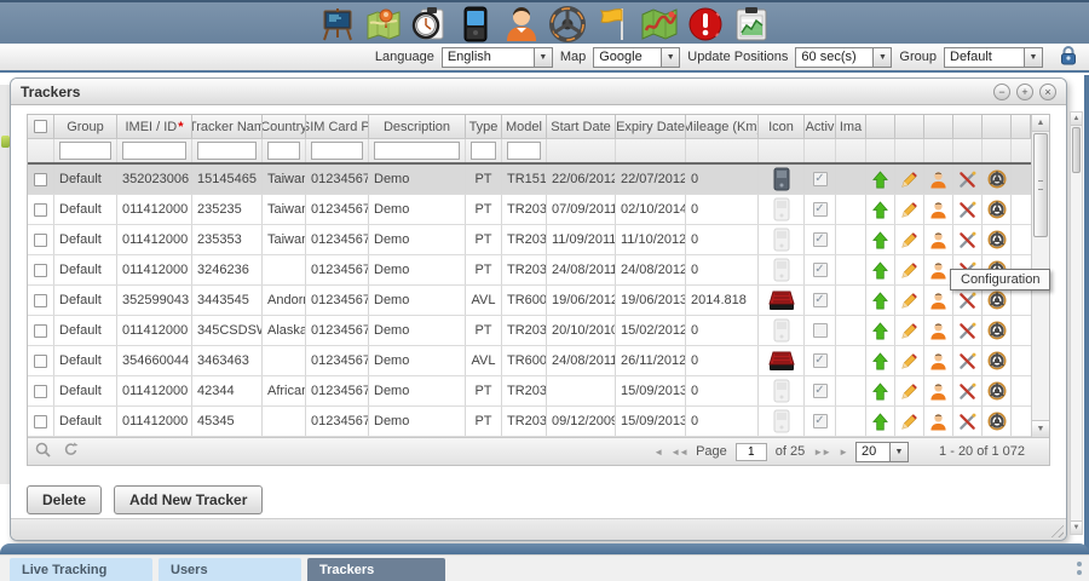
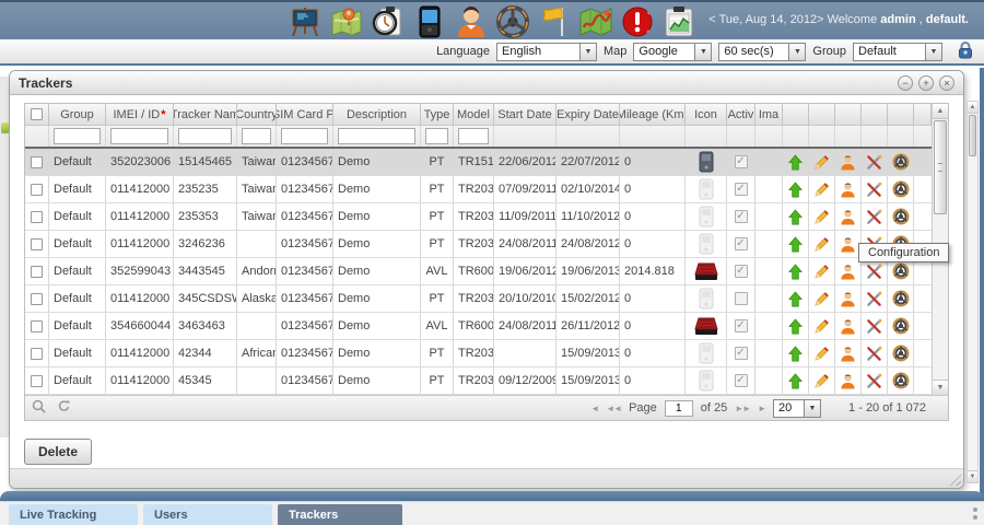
+ < Tue, Aug 14, 2012> Welcome admin , default.
  Language
  English
  Map
  Google
- Update Positions
  60 sec(s)
  Group
  Default
  Trackers
  −
  +
  ×
  Group
  IMEI / ID
  *
  Tracker Nam
  Country
  SIM Card P
  Description
  Type
  Model
  Start Date
  Expiry Date
  Mileage (Km
  Icon
  Activ
  Ima
  Default
  352023006
  15145465
  Taiwan
  01234567
  Demo
  PT
  TR151
  22/06/2012
  22/07/2012
  0
  ✓
  Default
  011412000
  235235
  Taiwan
  01234567
  Demo
  PT
  TR203
  07/09/2011
  02/10/2014
  0
  ✓
  Default
  011412000
  235353
  Taiwan
  01234567
  Demo
  PT
  TR203
  11/09/2011
  11/10/2012
  0
  ✓
  Default
  011412000
  3246236
  01234567
  Demo
  PT
  TR203
  24/08/2011
  24/08/2012
  0
  ✓
  Default
  352599043
  3443545
  Andorr
  01234567
  Demo
  AVL
  TR600
  19/06/2012
  19/06/2013
  2014.818
  ✓
  Default
  011412000
  345CSDS
  Alaska
  01234567
  Demo
  PT
  TR203
  20/10/2010
  15/02/2012
  0
  Default
  354660044
  3463463
  01234567
  Demo
  AVL
  TR600
  24/08/2011
  26/11/2012
  0
  ✓
  Default
  011412000
  42344
  African
  01234567
  Demo
  PT
  TR203
  15/09/2013
  0
  ✓
  Default
  011412000
  45345
  01234567
  Demo
  PT
  TR203
  09/12/2009
  15/09/2013
  0
  ✓
  ◄
  ◄◄
  Page
  1
  of 25
  ►►
  ►
  20
  1 - 20 of 1 072
  Delete
- Add New Tracker
  Configuration
  Live Tracking
  Users
  Trackers
